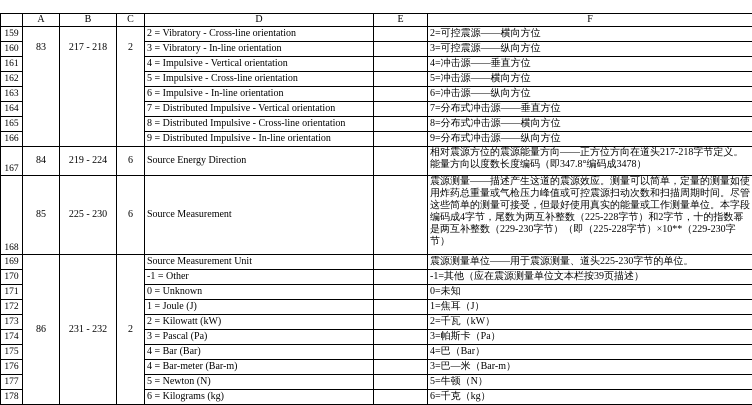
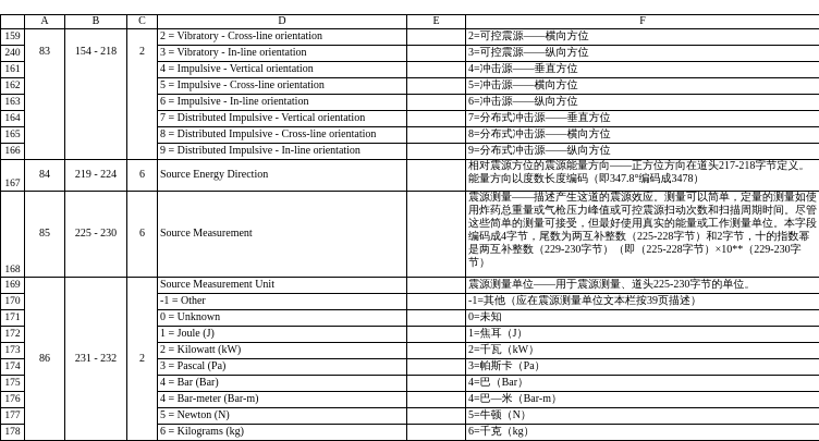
  	A	B	C	D	E	F
- 159	83	217 - 218	2	2 = Vibratory - Cross-line orientation		2=可控震源——横向方位
+ 159	83	154 - 218	2	2 = Vibratory - Cross-line orientation		2=可控震源——横向方位
- 160	3 = Vibratory - In-line orientation		3=可控震源——纵向方位
+ 240	3 = Vibratory - In-line orientation		3=可控震源——纵向方位
  161	4 = Impulsive - Vertical orientation		4=冲击源——垂直方位
  162	5 = Impulsive - Cross-line orientation		5=冲击源——横向方位
  163	6 = Impulsive - In-line orientation		6=冲击源——纵向方位
  164	7 = Distributed Impulsive - Vertical orientation		7=分布式冲击源——垂直方位
  165	8 = Distributed Impulsive - Cross-line orientation		8=分布式冲击源——横向方位
  166	9 = Distributed Impulsive - In-line orientation		9=分布式冲击源——纵向方位
  167	84	219 - 224	6	Source Energy Direction		相对震源方位的震源能量方向——正方位方向在道头217-218字节定义。能量方向以度数长度编码（即347.8°编码成3478）
  168	85	225 - 230	6	Source Measurement		震源测量——描述产生这道的震源效应。测量可以简单，定量的测量如使用炸药总重量或气枪压力峰值或可控震源扫动次数和扫描周期时间。尽管这些简单的测量可接受，但最好使用真实的能量或工作测量单位。本字段编码成4字节，尾数为两互补整数（225-228字节）和2字节，十的指数幂是两互补整数（229-230字节）（即（225-228字节）×10**（229-230字节）
  169	86	231 - 232	2	Source Measurement Unit		震源测量单位——用于震源测量、道头225-230字节的单位。
  170	-1 = Other		-1=其他（应在震源测量单位文本栏按39页描述）
  171	0 = Unknown		0=未知
  172	1 = Joule (J)		1=焦耳（J）
  173	2 = Kilowatt (kW)		2=千瓦（kW）
  174	3 = Pascal (Pa)		3=帕斯卡（Pa）
  175	4 = Bar (Bar)		4=巴（Bar）
- 176	4 = Bar-meter (Bar-m)		3=巴—米（Bar-m）
+ 176	4 = Bar-meter (Bar-m)		4=巴—米（Bar-m）
  177	5 = Newton (N)		5=牛顿（N）
  178	6 = Kilograms (kg)		6=千克（kg）
